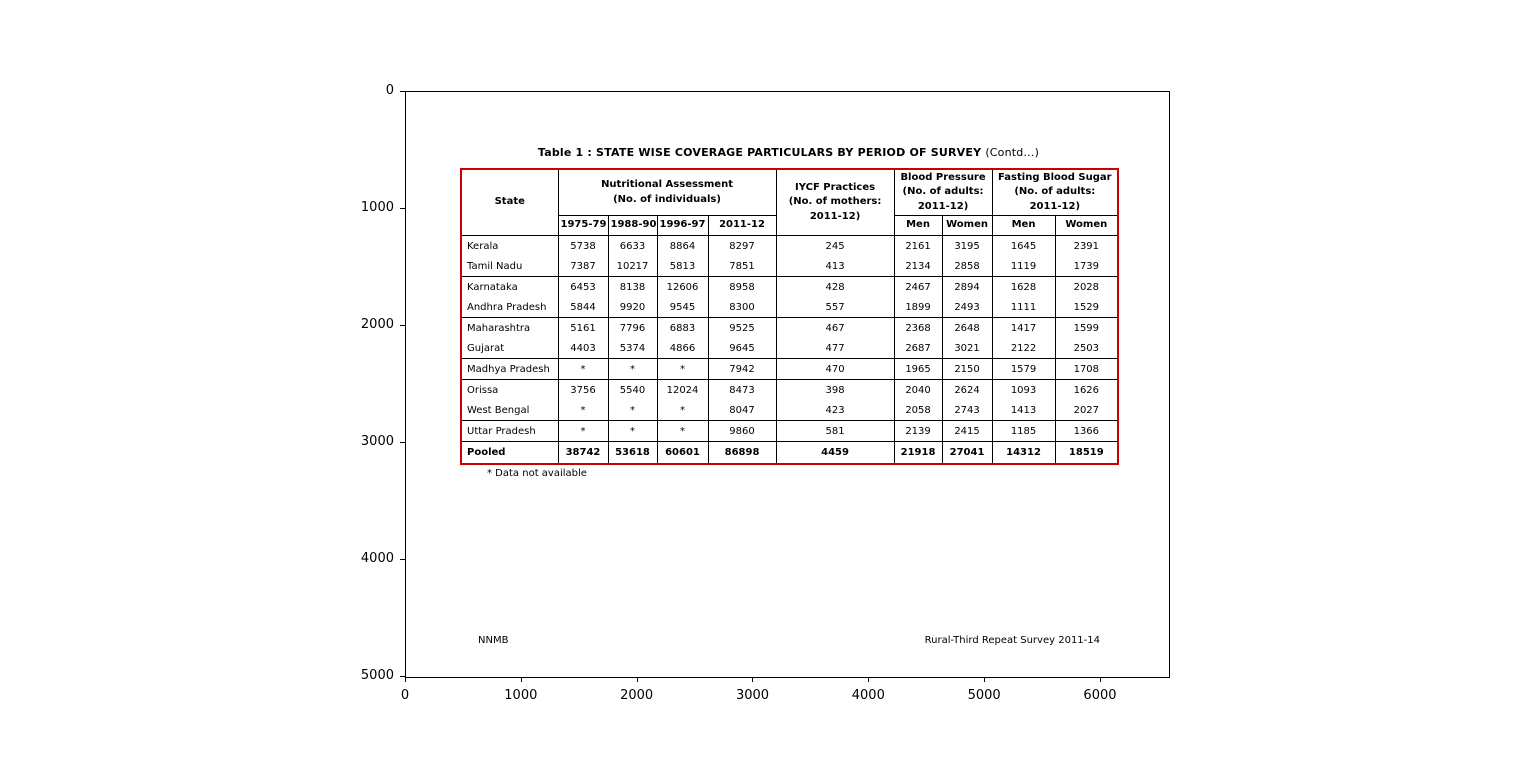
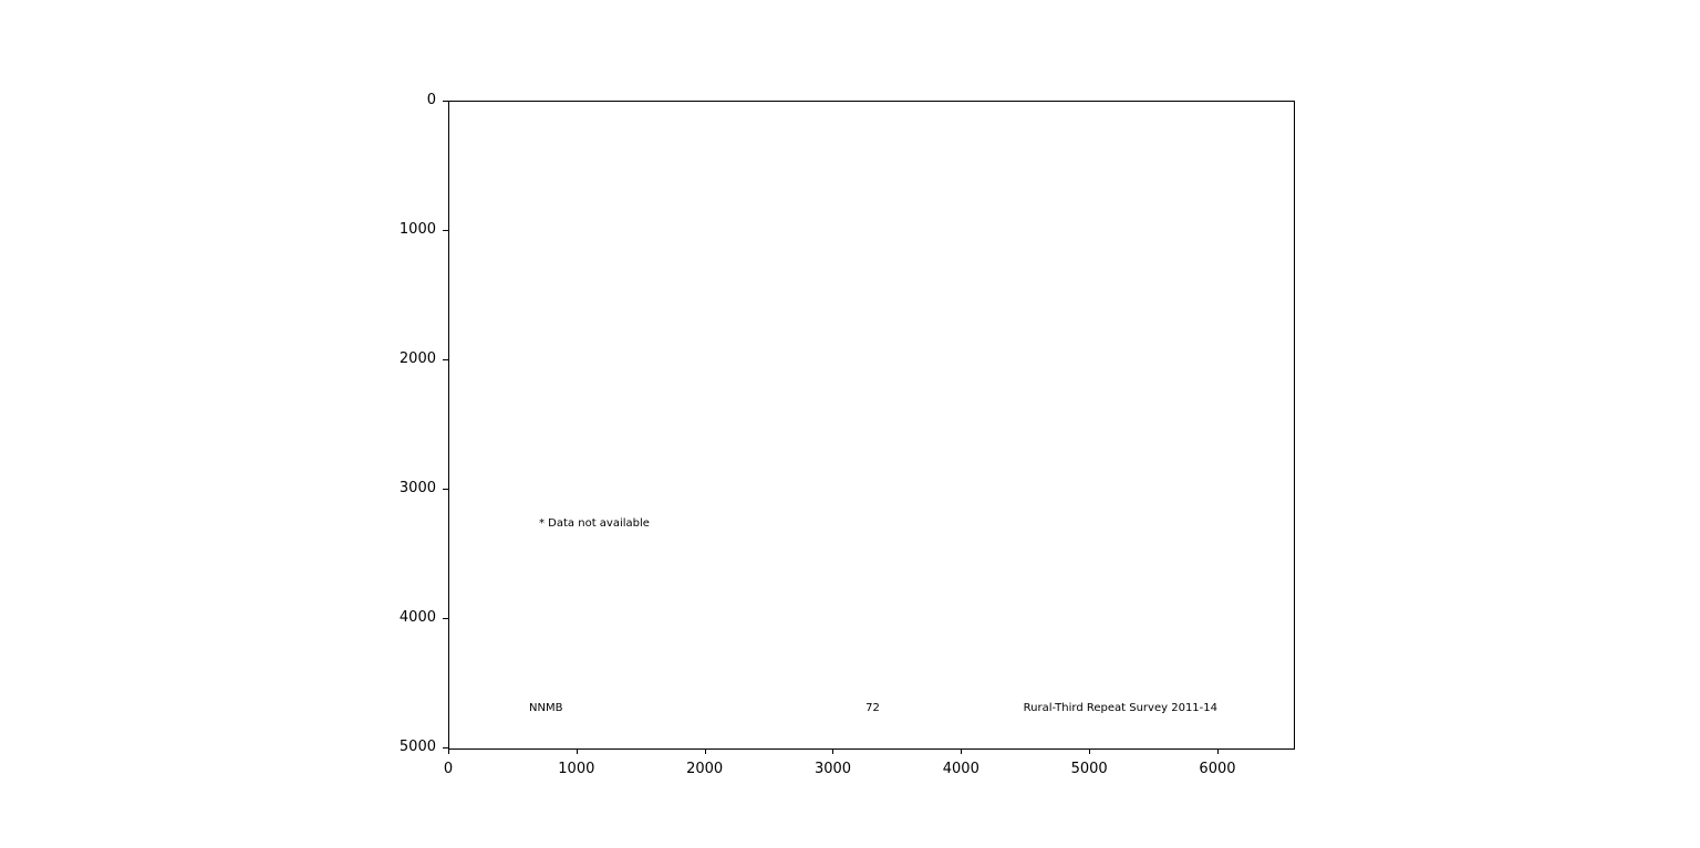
- Table 1 : STATE WISE COVERAGE PARTICULARS BY PERIOD OF SURVEY (Contd...)
- State	Nutritional Assessment (No. of individuals)	IYCF Practices (No. of mothers: 2011-12)	Blood Pressure (No. of adults: 2011-12)	Fasting Blood Sugar (No. of adults: 2011-12)
- 1975-79	1988-90	1996-97	2011-12	Men	Women	Men	Women
- Kerala	5738	6633	8864	8297	245	2161	3195	1645	2391
- Tamil Nadu	7387	10217	5813	7851	413	2134	2858	1119	1739
- Karnataka	6453	8138	12606	8958	428	2467	2894	1628	2028
- Andhra Pradesh	5844	9920	9545	8300	557	1899	2493	1111	1529
- Maharashtra	5161	7796	6883	9525	467	2368	2648	1417	1599
- Gujarat	4403	5374	4866	9645	477	2687	3021	2122	2503
- Madhya Pradesh	*	*	*	7942	470	1965	2150	1579	1708
- Orissa	3756	5540	12024	8473	398	2040	2624	1093	1626
- West Bengal	*	*	*	8047	423	2058	2743	1413	2027
- Uttar Pradesh	*	*	*	9860	581	2139	2415	1185	1366
- Pooled	38742	53618	60601	86898	4459	21918	27041	14312	18519
  * Data not available
  NNMB
+ 72
  Rural-Third Repeat Survey 2011-14
  0
  1000
  2000
  3000
  4000
  5000
  0
  1000
  2000
  3000
  4000
  5000
  6000
